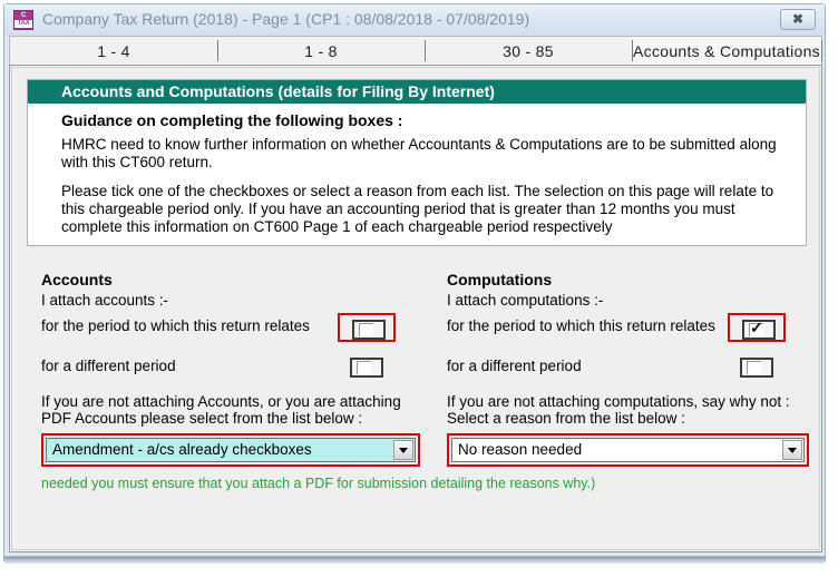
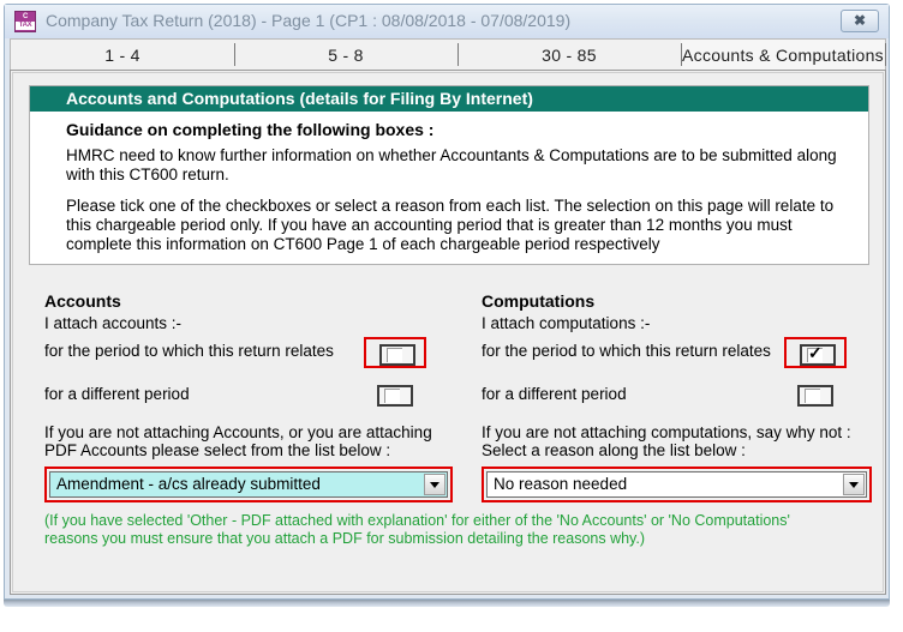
  Company Tax Return (2018) - Page 1 (CP1 : 08/08/2018 - 07/08/2019)
  ✖
  1 - 4
- 1 - 8
+ 5 - 8
  30 - 85
  Accounts & Computations
  Accounts and Computations (details for Filing By Internet)
  Guidance on completing the following boxes :
  HMRC need to know further information on whether Accountants & Computations are to be submitted along with this CT600 return.
  Please tick one of the checkboxes or select a reason from each list. The selection on this page will relate to this chargeable period only. If you have an accounting period that is greater than 12 months you must complete this information on CT600 Page 1 of each chargeable period respectively
  Accounts
  I attach accounts :-
  for the period to which this return relates
  for a different period
  Computations
  I attach computations :-
  for the period to which this return relates
  ✓
  for a different period
  If you are not attaching Accounts, or you are attaching PDF Accounts please select from the list below :
- Amendment - a/cs already checkboxes
+ Amendment - a/cs already submitted
  If you are not attaching computations, say why not :
- Select a reason from the list below :
+ Select a reason along the list below :
  No reason needed
+ (If you have selected 'Other - PDF attached with explanation' for either of the 'No Accounts' or 'No Computations'
- needed you must ensure that you attach a PDF for submission detailing the reasons why.)
+ reasons you must ensure that you attach a PDF for submission detailing the reasons why.)
